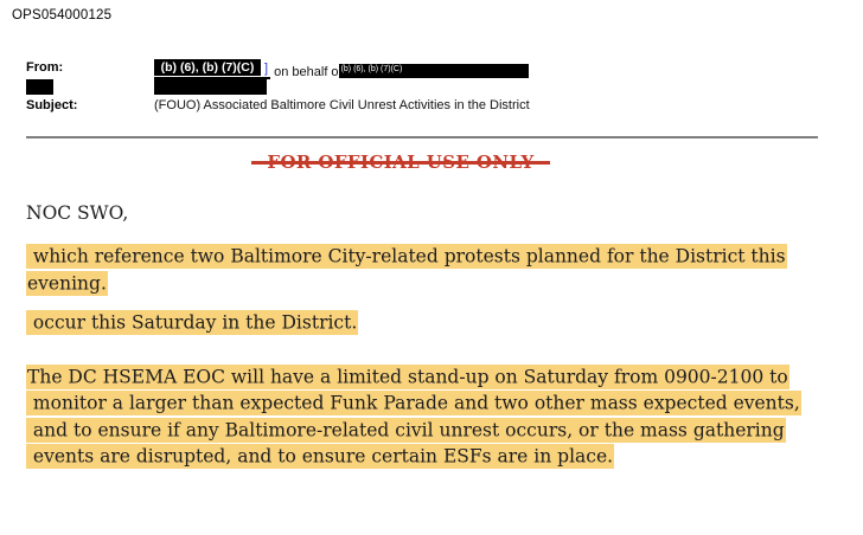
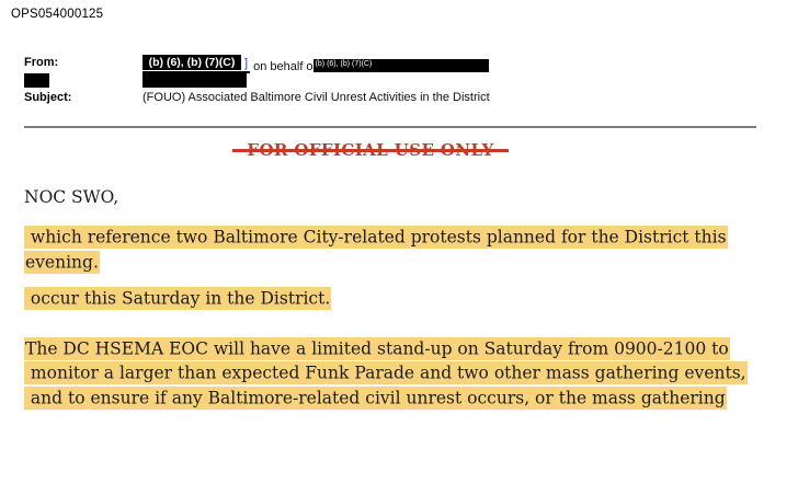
  OPS054000125
  Subject: (FOUO) Associated Baltimore Civil Unrest Activities in the District
  NOC SWO,
  which reference two Baltimore City-related protests planned for the District this
  evening.
  occur this Saturday in the District.
  The DC HSEMA EOC will have a limited stand-up on Saturday from 0900-2100 to
- monitor a larger than expected Funk Parade and two other mass expected events,
+ monitor a larger than expected Funk Parade and two other mass gathering events,
  and to ensure if any Baltimore-related civil unrest occurs, or the mass gathering
- events are disrupted, and to ensure certain ESFs are in place.
